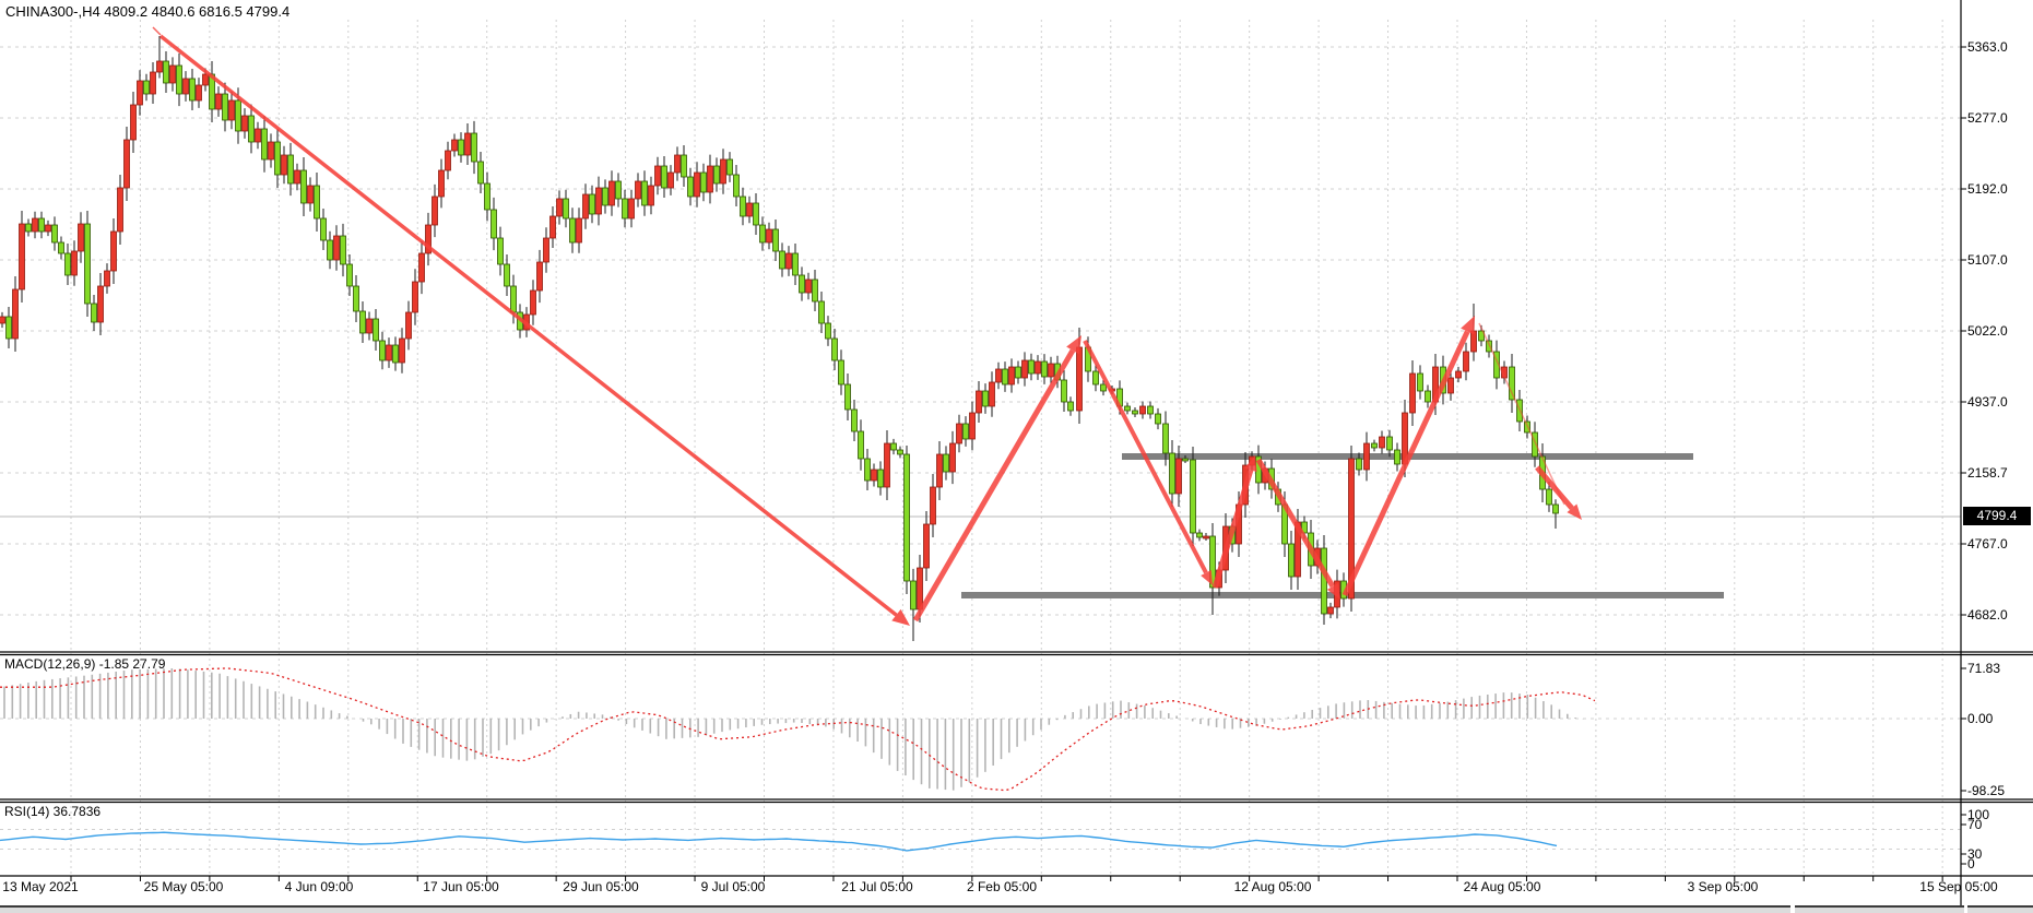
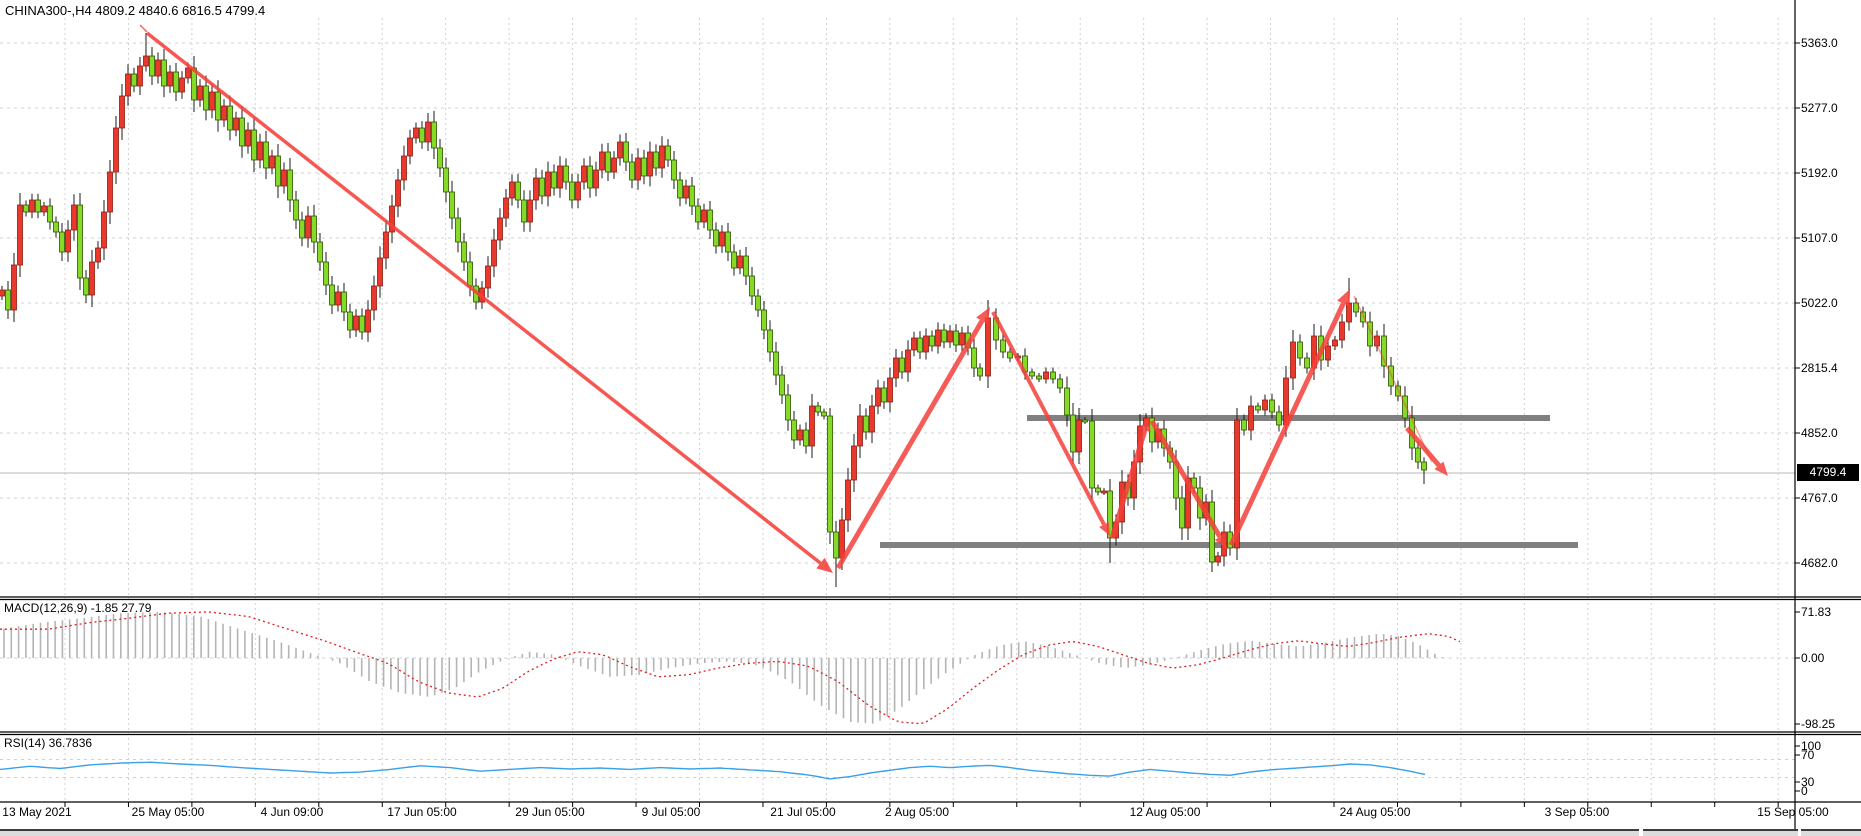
  CHINA300-,H4 4809.2 4840.6 6816.5 4799.4
  MACD(12,26,9) -1.85 27.79
  RSI(14) 36.7836
  5363.0
  5277.0
  5192.0
  5107.0
  5022.0
- 4937.0
+ 2815.4
- 2158.7
+ 4852.0
  4767.0
  4682.0
  71.83
  0.00
  -98.25
  100
  70
  30
  0
  13 May 2021
  25 May 05:00
  4 Jun 09:00
  17 Jun 05:00
  29 Jun 05:00
  9 Jul 05:00
  21 Jul 05:00
- 2 Feb 05:00
+ 2 Aug 05:00
  12 Aug 05:00
  24 Aug 05:00
  3 Sep 05:00
  15 Sep 05:00
  4799.4
